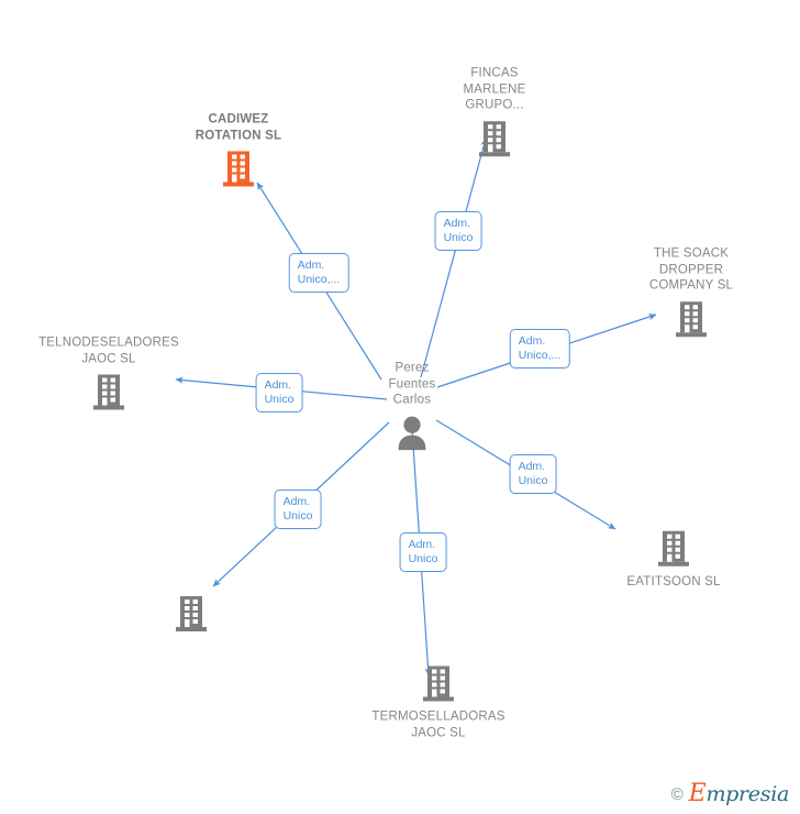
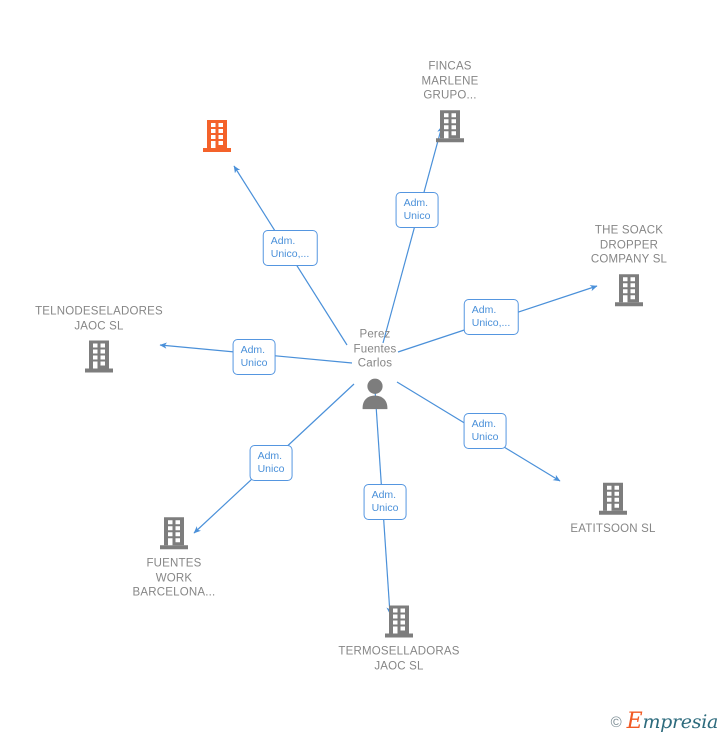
- CADIWEZ
- ROTATION SL
  FINCAS
  MARLENE
  GRUPO...
  THE SOACK
  DROPPER
  COMPANY SL
  TELNODESELADORES
  JAOC SL
+ FUENTES
+ WORK
+ BARCELONA...
  TERMOSELLADORAS
  JAOC SL
  EATITSOON SL
  Perez
  Fuentes
  Carlos
  Adm.
  Unico,...
  Adm.
  Unico
  Adm.
  Unico,...
  Adm.
  Unico
  Adm.
  Unico
  Adm.
  Unico
  Adm.
  Unico
  ©
  Empresia
